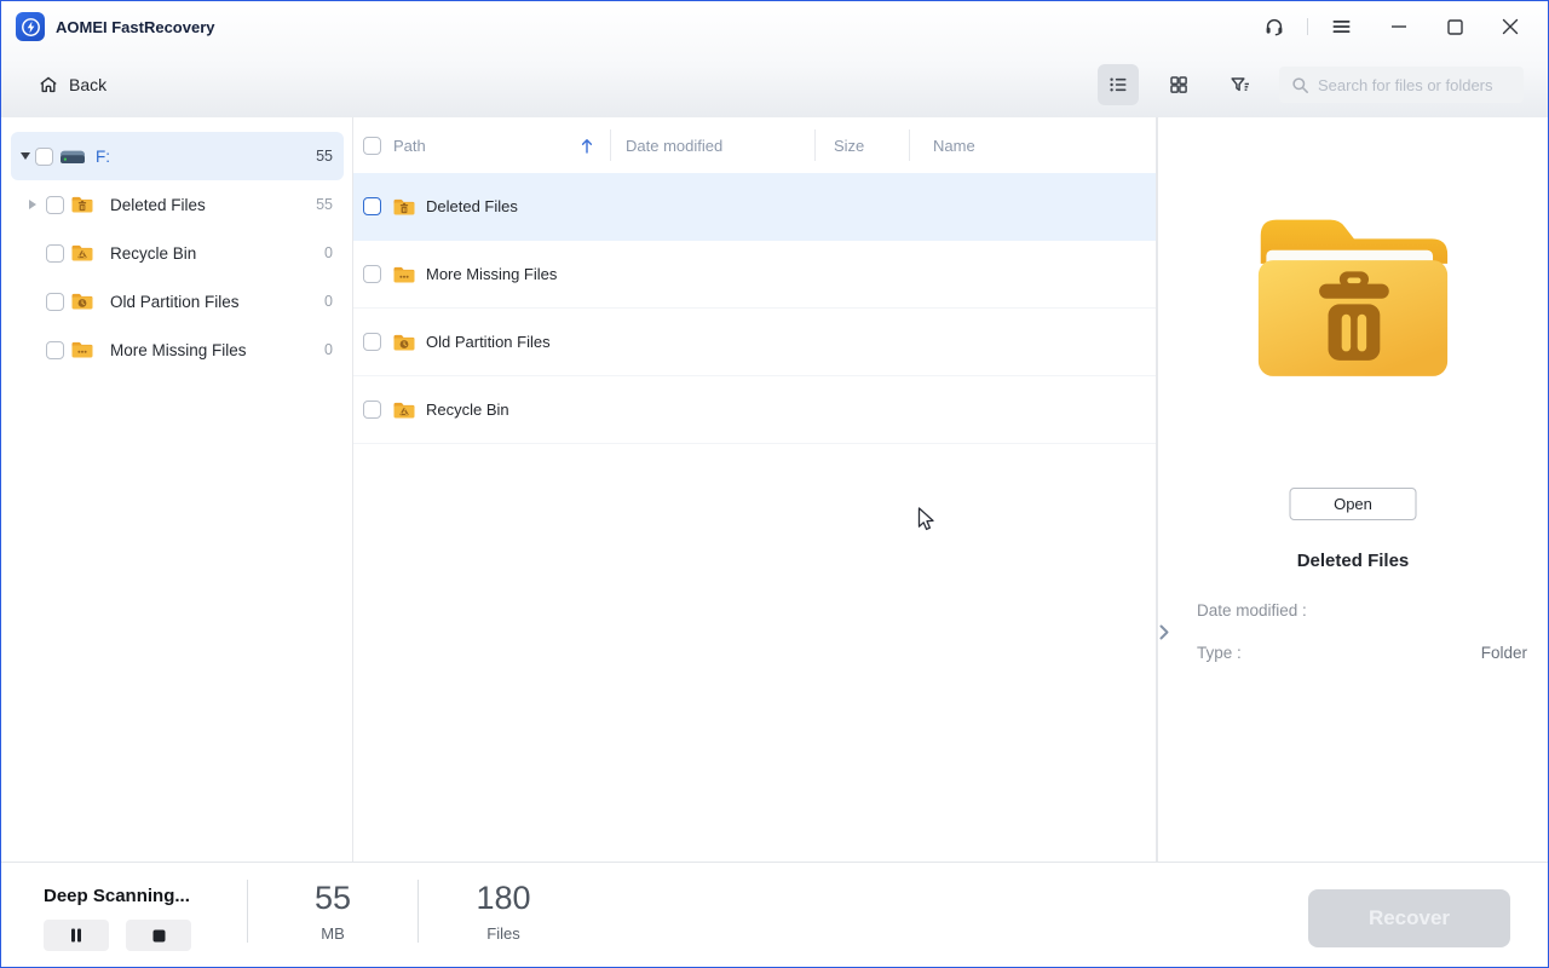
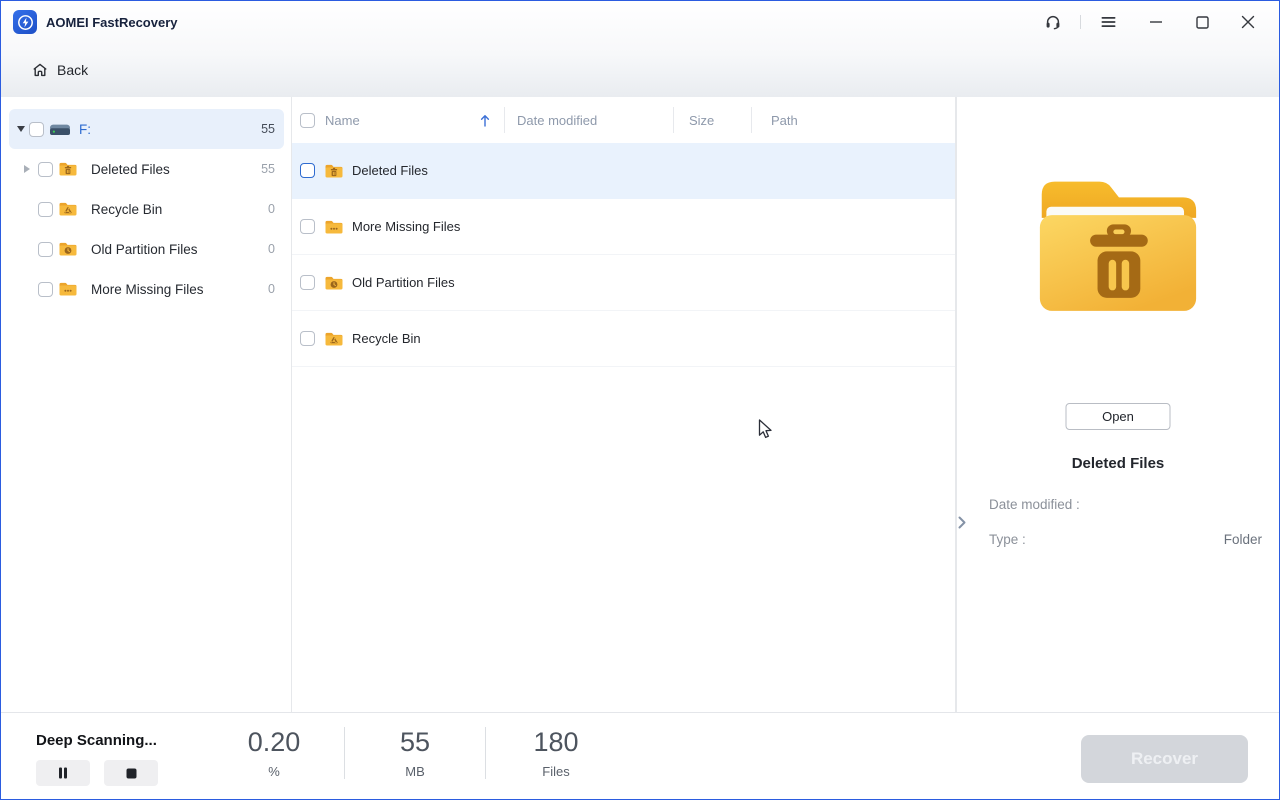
  AOMEI FastRecovery
  Back
- Search for files or folders
  F:
  55
  Deleted Files
  55
  Recycle Bin
  0
  Old Partition Files
  0
  More Missing Files
  0
- Path
+ Name
  Date modified
  Size
- Name
+ Path
  Deleted Files
  More Missing Files
  Old Partition Files
  Recycle Bin
  Open
  Deleted Files
  Date modified :
  Type :
  Folder
  Deep Scanning...
+ 0.20
+ %
  55
  MB
  180
  Files
  Recover
